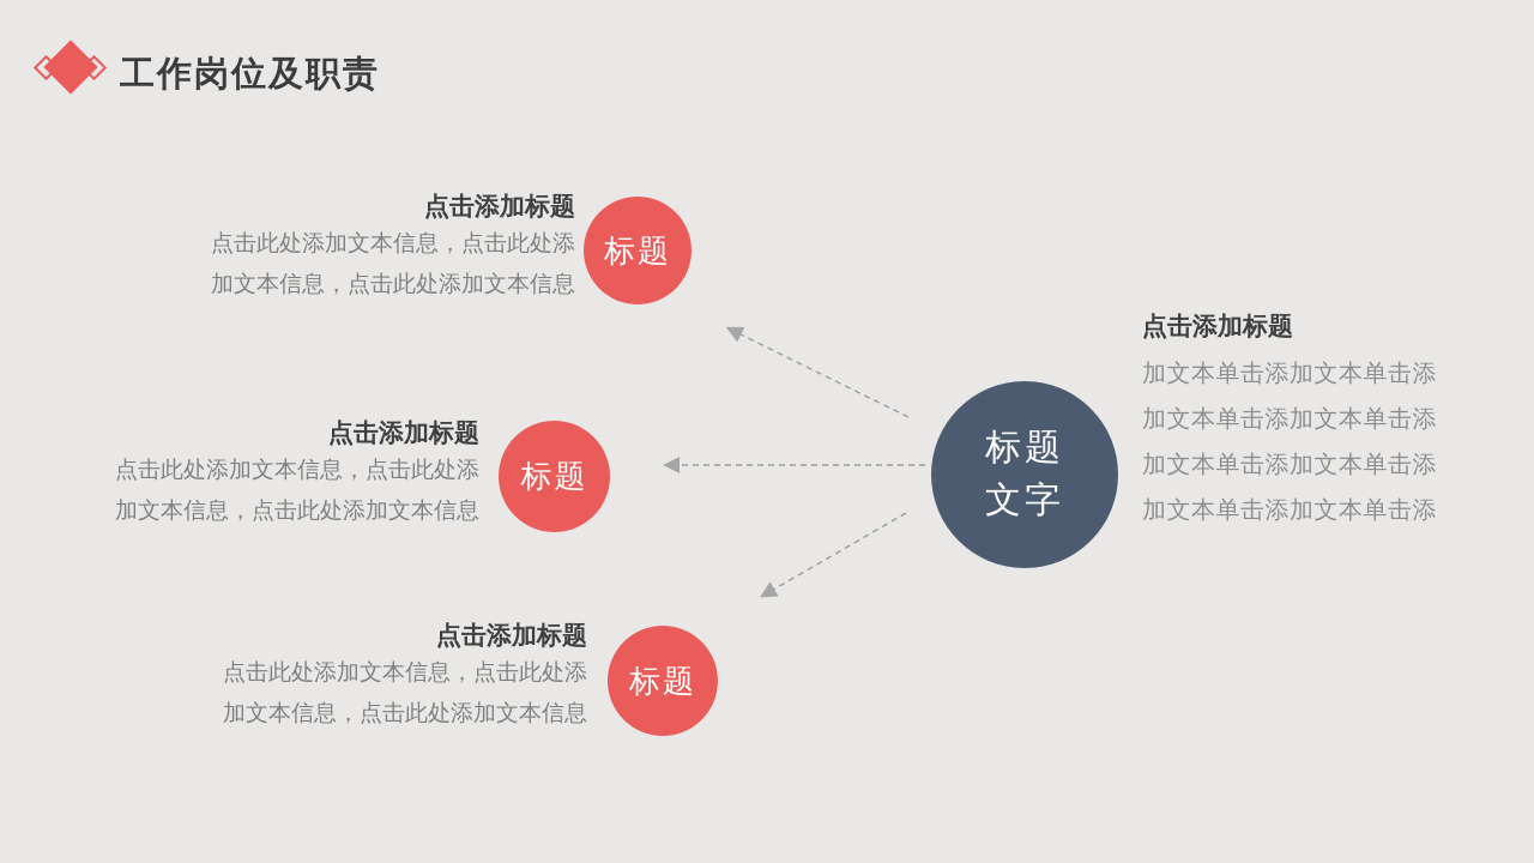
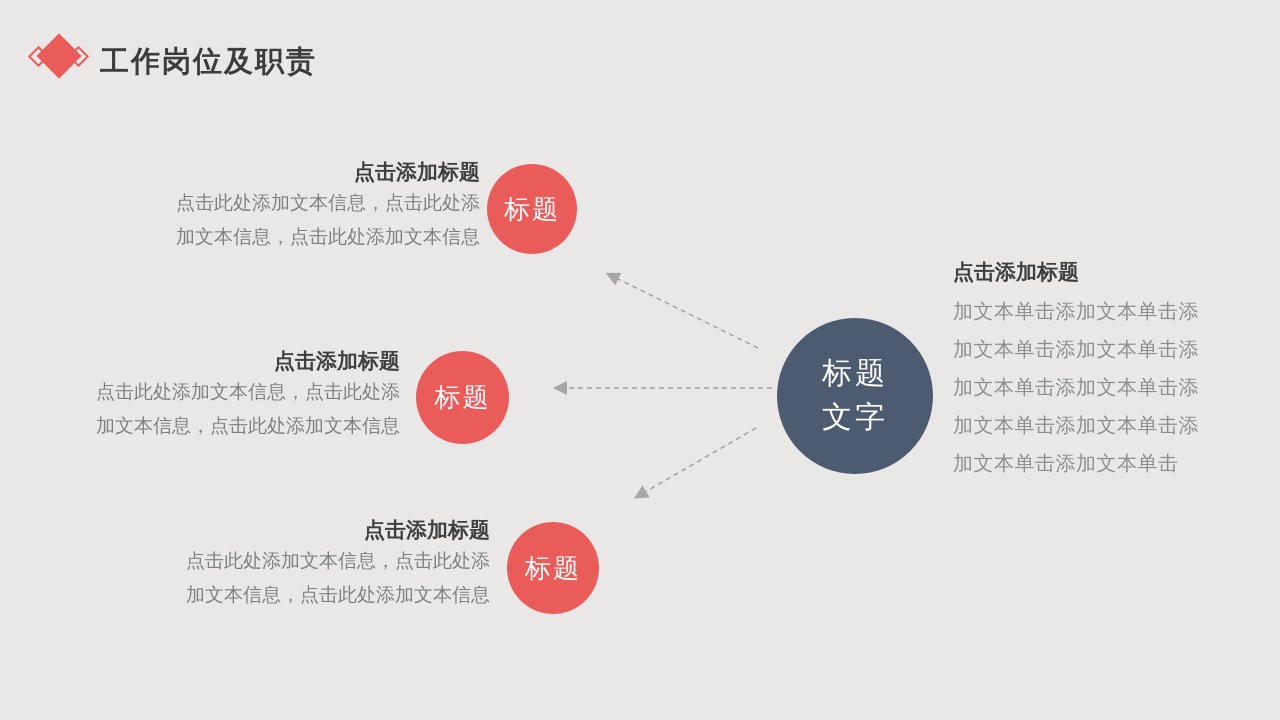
  工作岗位及职责
  点击添加标题
  点击此处添加文本信息，点击此处添
  加文本信息，点击此处添加文本信息
  标题
  点击添加标题
  点击此处添加文本信息，点击此处添
  加文本信息，点击此处添加文本信息
  标题
  点击添加标题
  点击此处添加文本信息，点击此处添
  加文本信息，点击此处添加文本信息
  标题
  标题
  文字
  点击添加标题
  加文本单击添加文本单击添
  加文本单击添加文本单击添
  加文本单击添加文本单击添
  加文本单击添加文本单击添
+ 加文本单击添加文本单击
